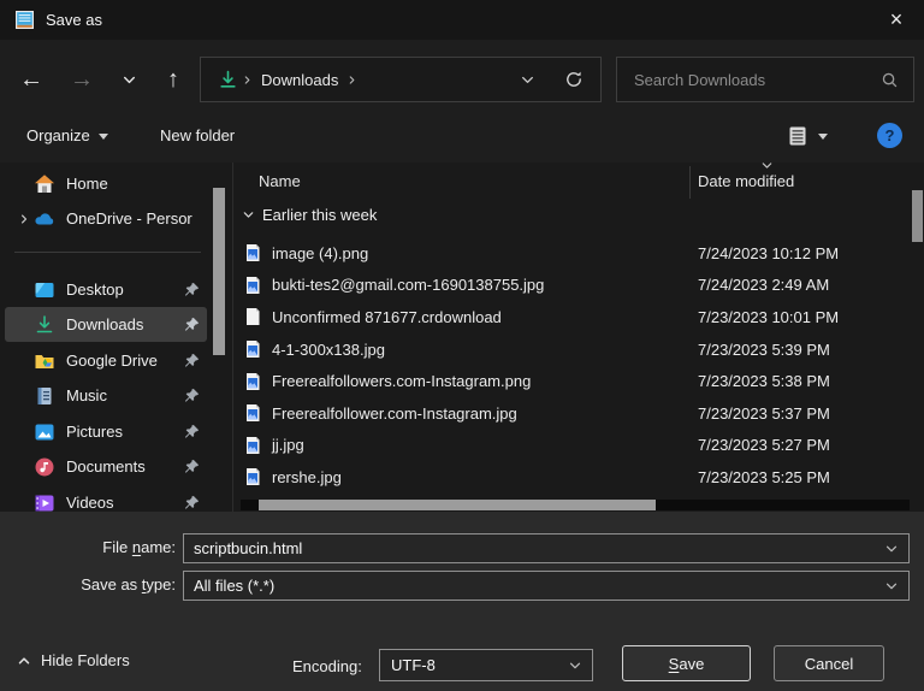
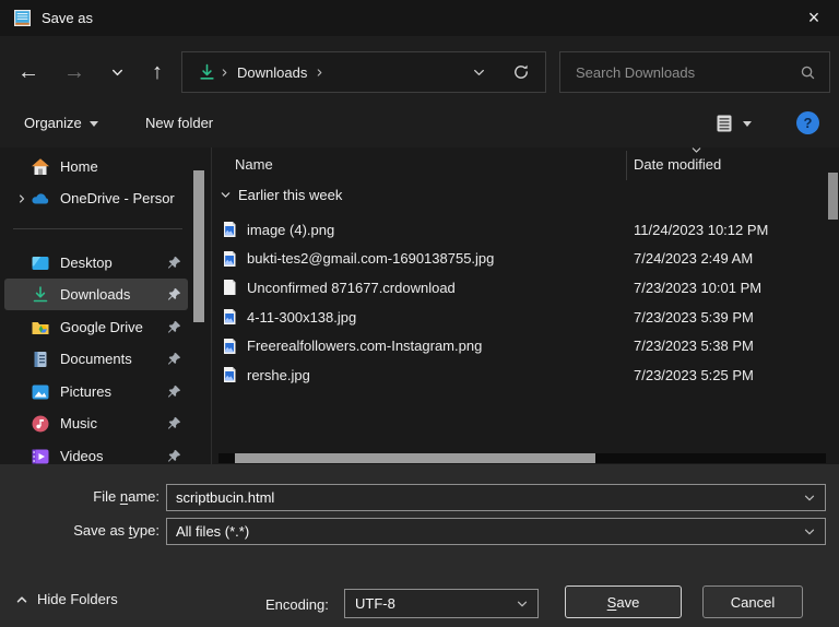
  Save as
  ×
  ←
  →
  ↑
  Downloads
  Search Downloads
  Organize
  New folder
  ?
  Home
  OneDrive - Persor
  Desktop
  Downloads
  Google Drive
- Music
+ Documents
  Pictures
- Documents
+ Music
  Videos
  Name
  Date modified
  Earlier this week
  image (4).png
- 7/24/2023 10:12 PM
+ 11/24/2023 10:12 PM
  bukti-tes2@gmail.com-1690138755.jpg
  7/24/2023 2:49 AM
  Unconfirmed 871677.crdownload
  7/23/2023 10:01 PM
- 4-1-300x138.jpg
+ 4-11-300x138.jpg
  7/23/2023 5:39 PM
  Freerealfollowers.com-Instagram.png
  7/23/2023 5:38 PM
- Freerealfollower.com-Instagram.jpg
- 7/23/2023 5:37 PM
- jj.jpg
- 7/23/2023 5:27 PM
  rershe.jpg
  7/23/2023 5:25 PM
  File name:
  scriptbucin.html
  Save as type:
  All files (*.*)
  Hide Folders
  Encoding:
  UTF-8
  Save
  Cancel
